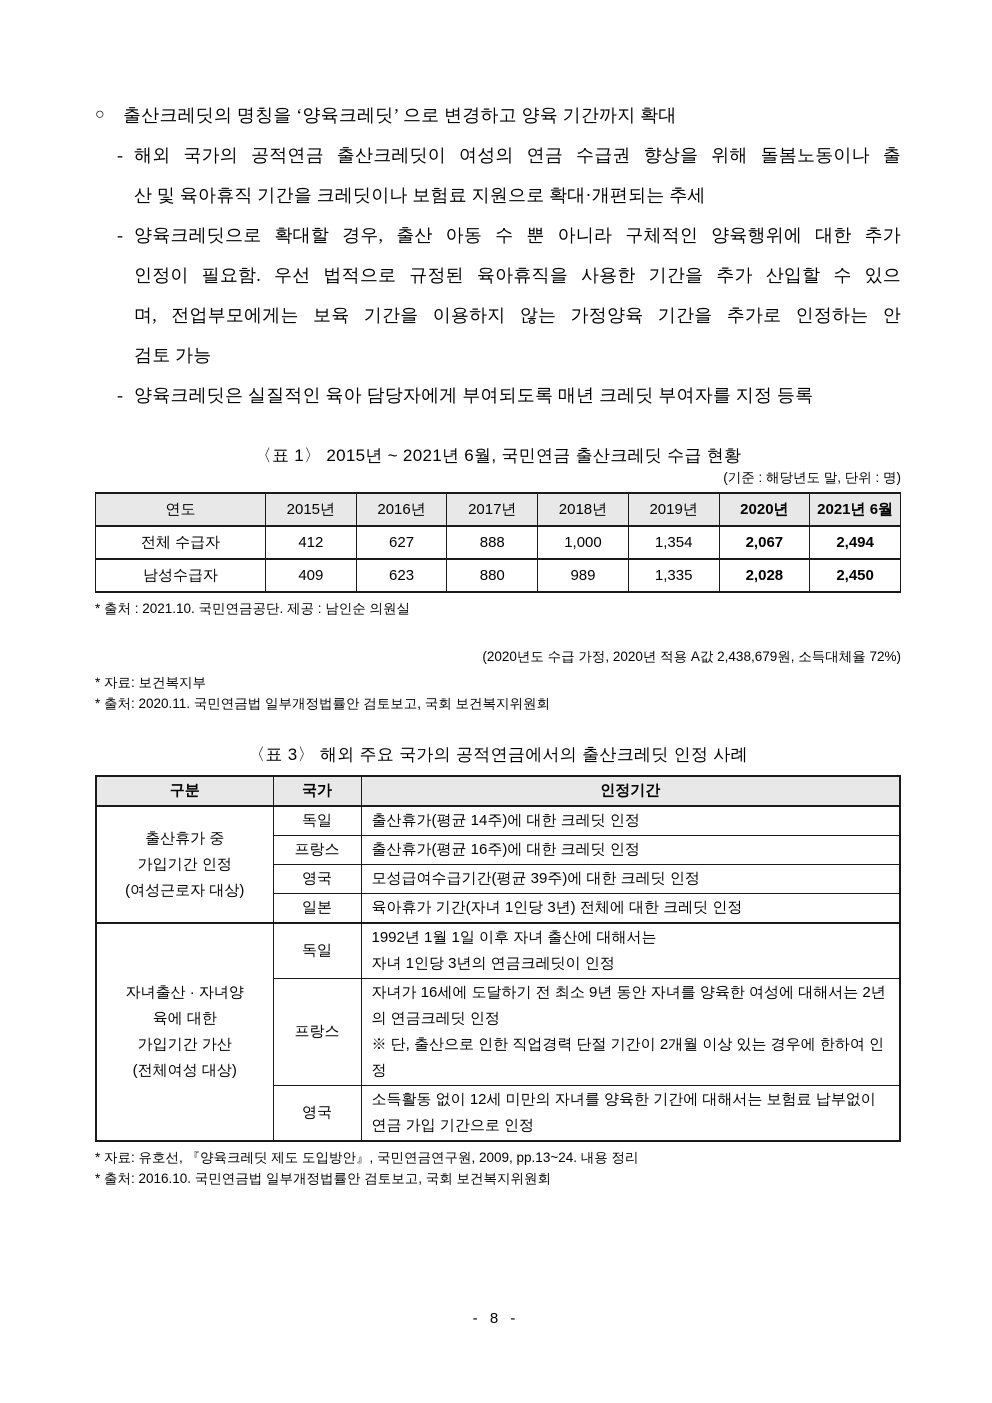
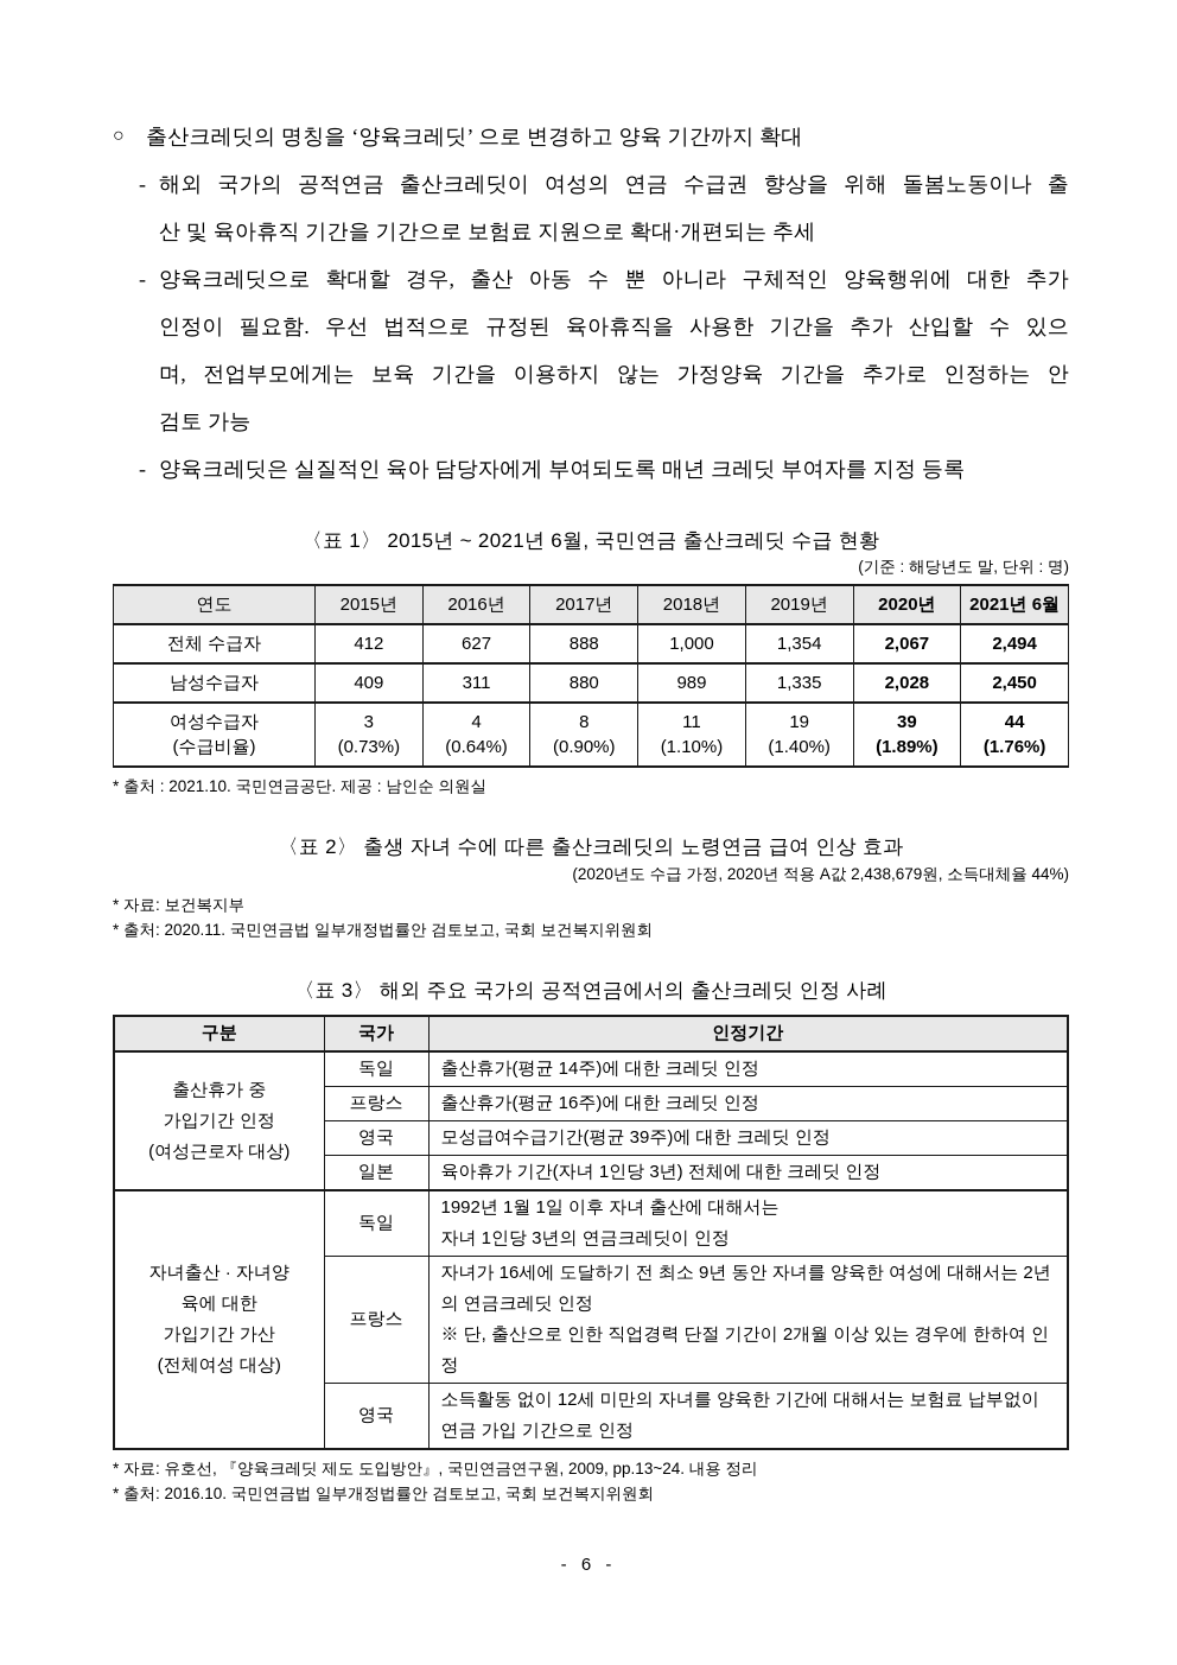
  ○
  출산크레딧의 명칭을 ‘양육크레딧’ 으로 변경하고 양육 기간까지 확대
  -
  해외 국가의 공적연금 출산크레딧이 여성의 연금 수급권 향상을 위해 돌봄노동이나 출
- 산 및 육아휴직 기간을 크레딧이나 보험료 지원으로 확대·개편되는 추세
+ 산 및 육아휴직 기간을 기간으로 보험료 지원으로 확대·개편되는 추세
  -
  양육크레딧으로 확대할 경우, 출산 아동 수 뿐 아니라 구체적인 양육행위에 대한 추가
  인정이 필요함. 우선 법적으로 규정된 육아휴직을 사용한 기간을 추가 산입할 수 있으
  며, 전업부모에게는 보육 기간을 이용하지 않는 가정양육 기간을 추가로 인정하는 안
  검토 가능
  -
  양육크레딧은 실질적인 육아 담당자에게 부여되도록 매년 크레딧 부여자를 지정 등록
  〈표 1〉 2015년 ~ 2021년 6월, 국민연금 출산크레딧 수급 현황
  (기준 : 해당년도 말, 단위 : 명)
  연도	2015년	2016년	2017년	2018년	2019년	2020년	2021년 6월
  전체 수급자	412	627	888	1,000	1,354	2,067	2,494
- 남성수급자	409	623	880	989	1,335	2,028	2,450
+ 남성수급자	409	311	880	989	1,335	2,028	2,450
+ 여성수급자 (수급비율)	3 (0.73%)	4 (0.64%)	8 (0.90%)	11 (1.10%)	19 (1.40%)	39 (1.89%)	44 (1.76%)
  * 출처 : 2021.10. 국민연금공단. 제공 : 남인순 의원실
+ 〈표 2〉 출생 자녀 수에 따른 출산크레딧의 노령연금 급여 인상 효과
- (2020년도 수급 가정, 2020년 적용 A값 2,438,679원, 소득대체율 72%)
+ (2020년도 수급 가정, 2020년 적용 A값 2,438,679원, 소득대체율 44%)
  * 자료: 보건복지부
  * 출처: 2020.11. 국민연금법 일부개정법률안 검토보고, 국회 보건복지위원회
  〈표 3〉 해외 주요 국가의 공적연금에서의 출산크레딧 인정 사례
  구분	국가	인정기간
  출산휴가 중 가입기간 인정 (여성근로자 대상)	독일	출산휴가(평균 14주)에 대한 크레딧 인정
  프랑스	출산휴가(평균 16주)에 대한 크레딧 인정
  영국	모성급여수급기간(평균 39주)에 대한 크레딧 인정
  일본	육아휴가 기간(자녀 1인당 3년) 전체에 대한 크레딧 인정
  자녀출산 · 자녀양 육에 대한 가입기간 가산 (전체여성 대상)	독일	1992년 1월 1일 이후 자녀 출산에 대해서는 자녀 1인당 3년의 연금크레딧이 인정
  프랑스	자녀가 16세에 도달하기 전 최소 9년 동안 자녀를 양육한 여성에 대해서는 2년의 연금크레딧 인정 ※ 단, 출산으로 인한 직업경력 단절 기간이 2개월 이상 있는 경우에 한하여 인정
  영국	소득활동 없이 12세 미만의 자녀를 양육한 기간에 대해서는 보험료 납부없이 연금 가입 기간으로 인정
  * 자료: 유호선, 『양육크레딧 제도 도입방안』, 국민연금연구원, 2009, pp.13~24. 내용 정리
  * 출처: 2016.10. 국민연금법 일부개정법률안 검토보고, 국회 보건복지위원회
- - 8 -
+ - 6 -
